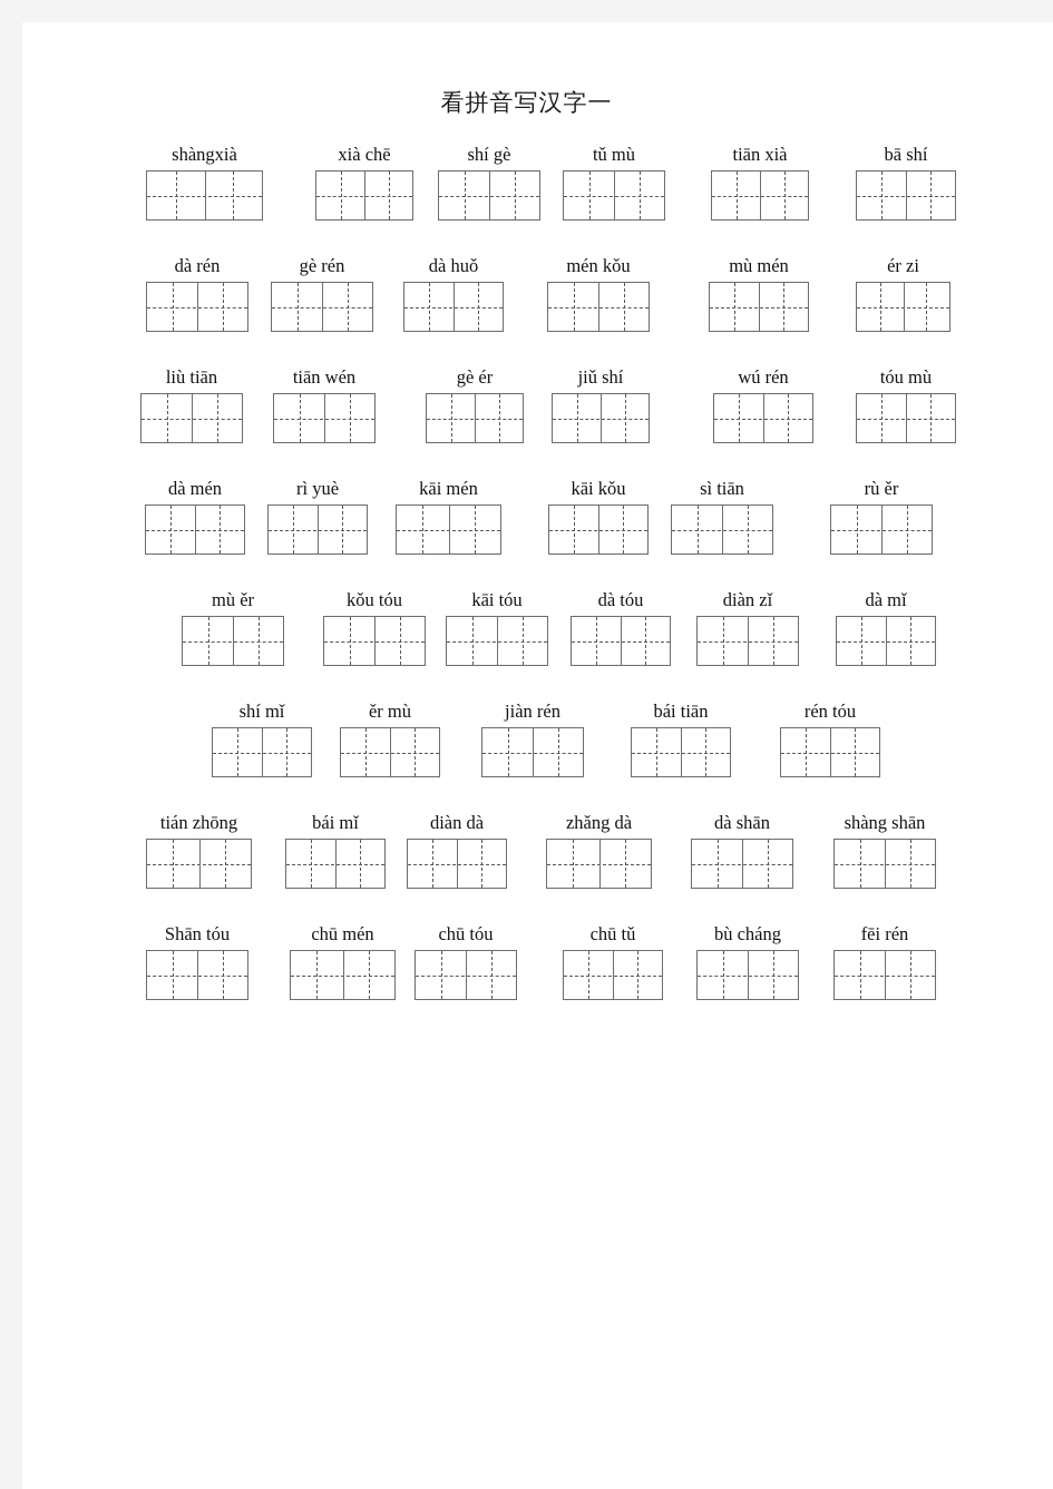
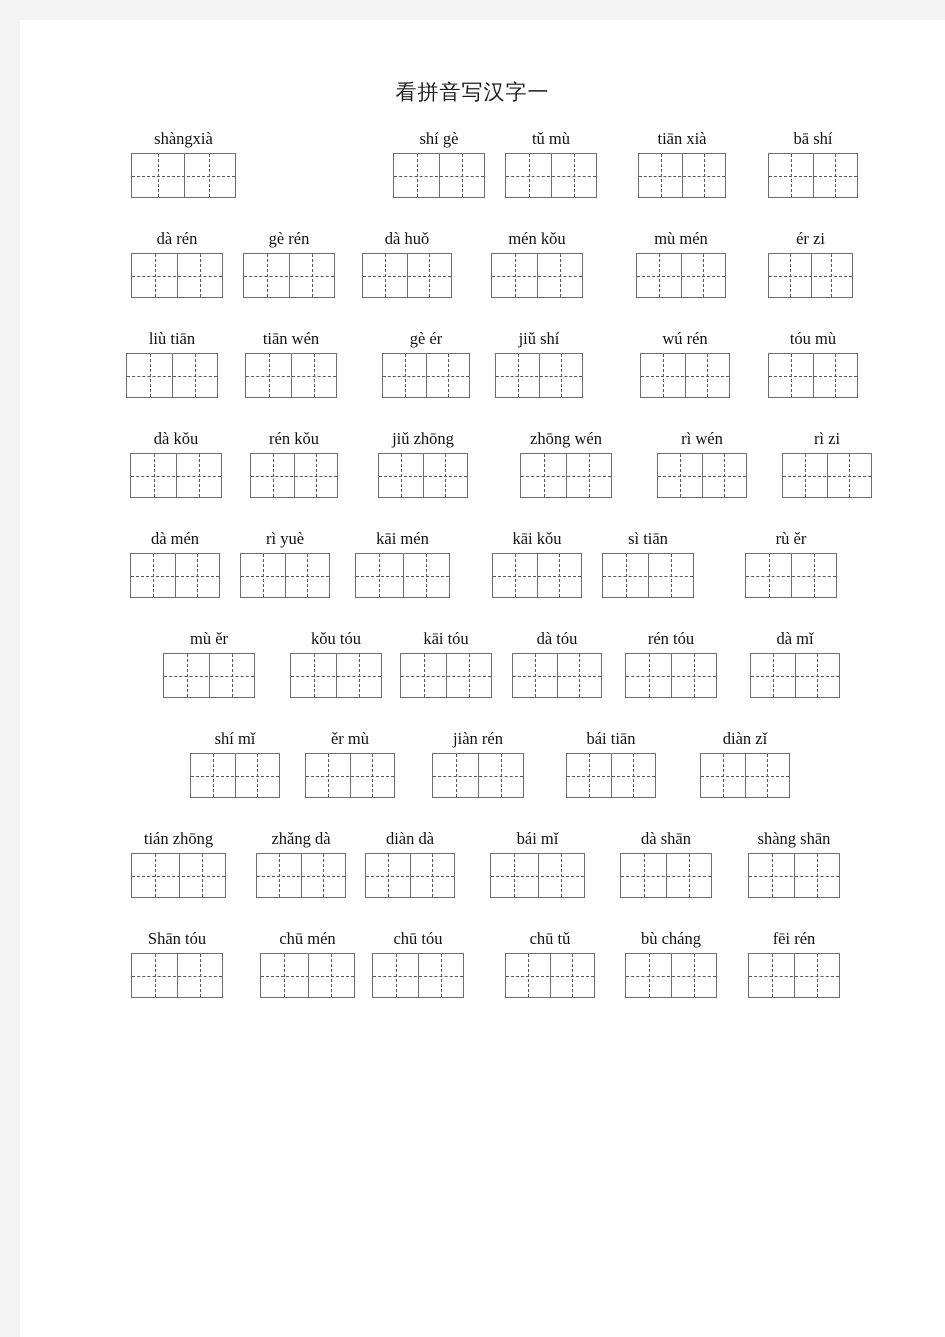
  看拼音写汉字一
  shàngxià
- xià chē
  shí gè
  tǔ mù
  tiān xià
  bā shí
  dà rén
  gè rén
  dà huǒ
  mén kǒu
  mù mén
  ér zi
  liù tiān
  tiān wén
  gè ér
  jiǔ shí
  wú rén
  tóu mù
+ dà kǒu
+ rén kǒu
+ jiǔ zhōng
+ zhōng wén
+ rì wén
+ rì zi
  dà mén
  rì yuè
  kāi mén
  kāi kǒu
  sì tiān
  rù ěr
  mù ěr
  kǒu tóu
  kāi tóu
  dà tóu
- diàn zǐ
+ rén tóu
  dà mǐ
  shí mǐ
  ěr mù
  jiàn rén
  bái tiān
- rén tóu
+ diàn zǐ
  tián zhōng
- bái mǐ
+ zhǎng dà
  diàn dà
- zhǎng dà
+ bái mǐ
  dà shān
  shàng shān
  Shān tóu
  chū mén
  chū tóu
  chū tǔ
  bù cháng
  fēi rén
